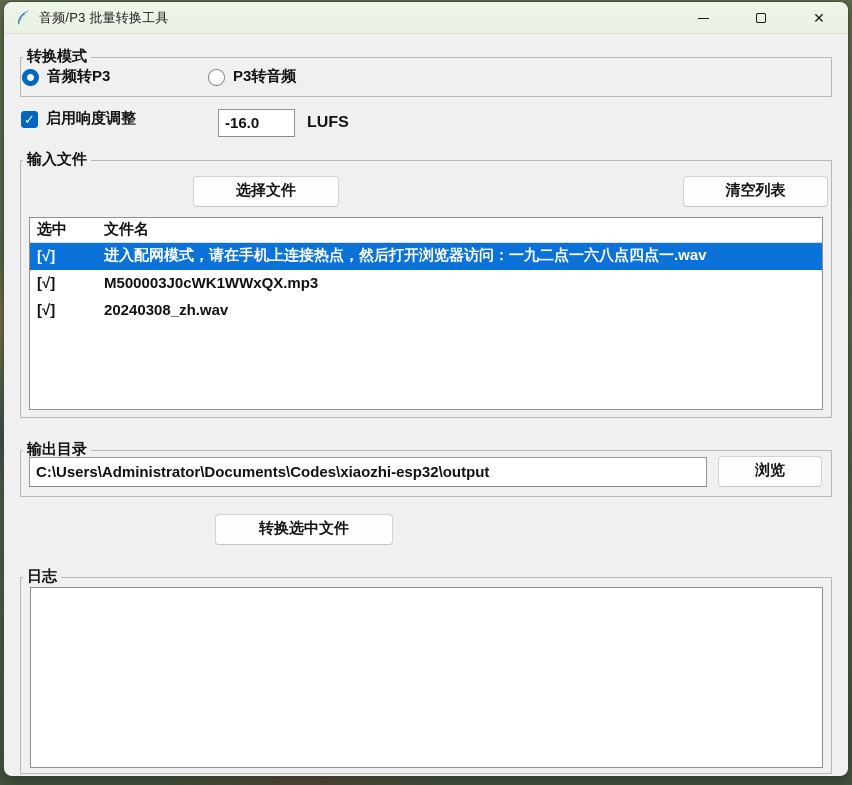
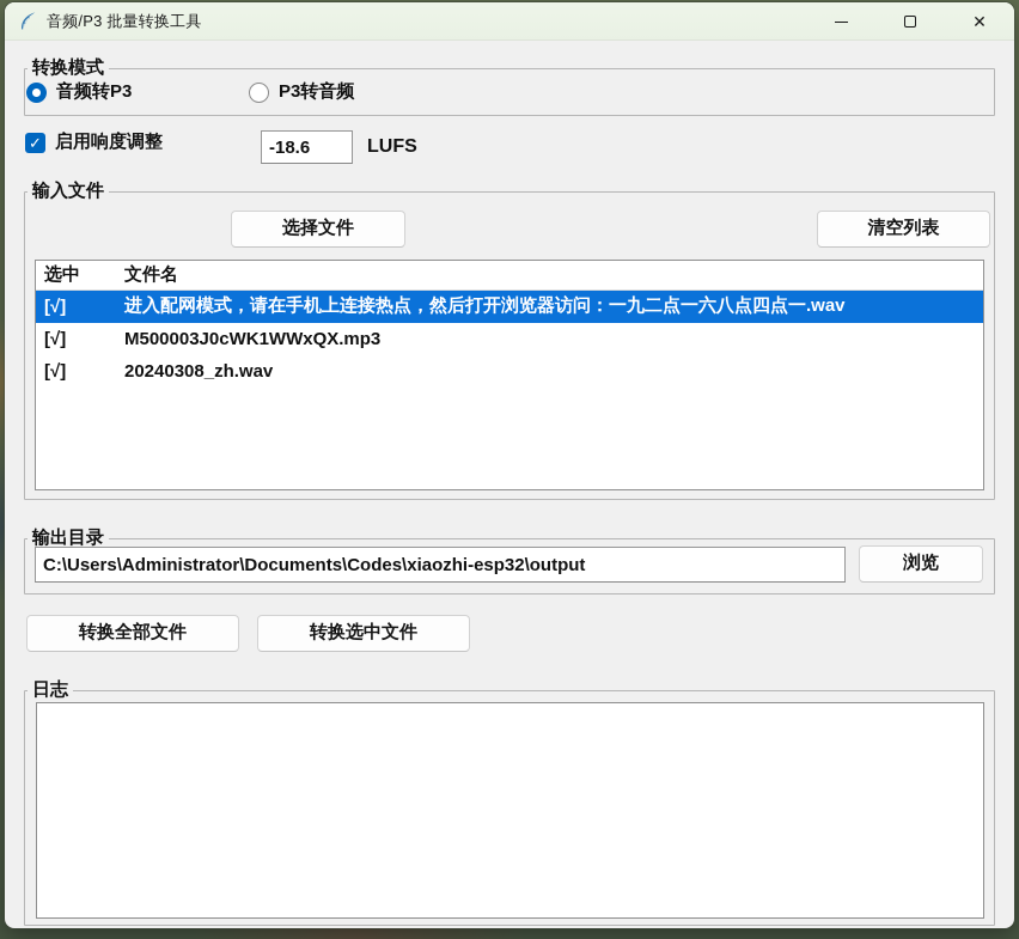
  音频/P3 批量转换工具
  ✕
  转换模式
  音频转P3
  P3转音频
  ✓
  启用响度调整
- -16.0
+ -18.6
  LUFS
  输入文件
  选择文件
  清空列表
  选中
  文件名
  [√]
  进入配网模式，请在手机上连接热点，然后打开浏览器访问：一九二点一六八点四点一.wav
  [√]
  M500003J0cWK1WWxQX.mp3
  [√]
  20240308_zh.wav
  输出目录
  C:\Users\Administrator\Documents\Codes\xiaozhi-esp32\output
  浏览
+ 转换全部文件
  转换选中文件
  日志
